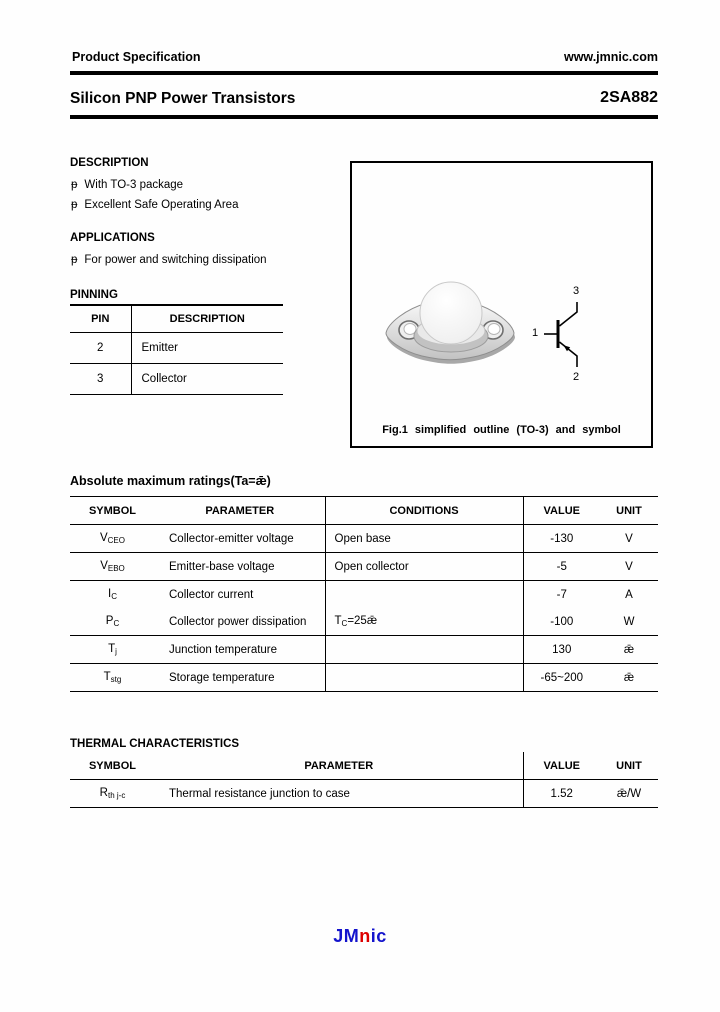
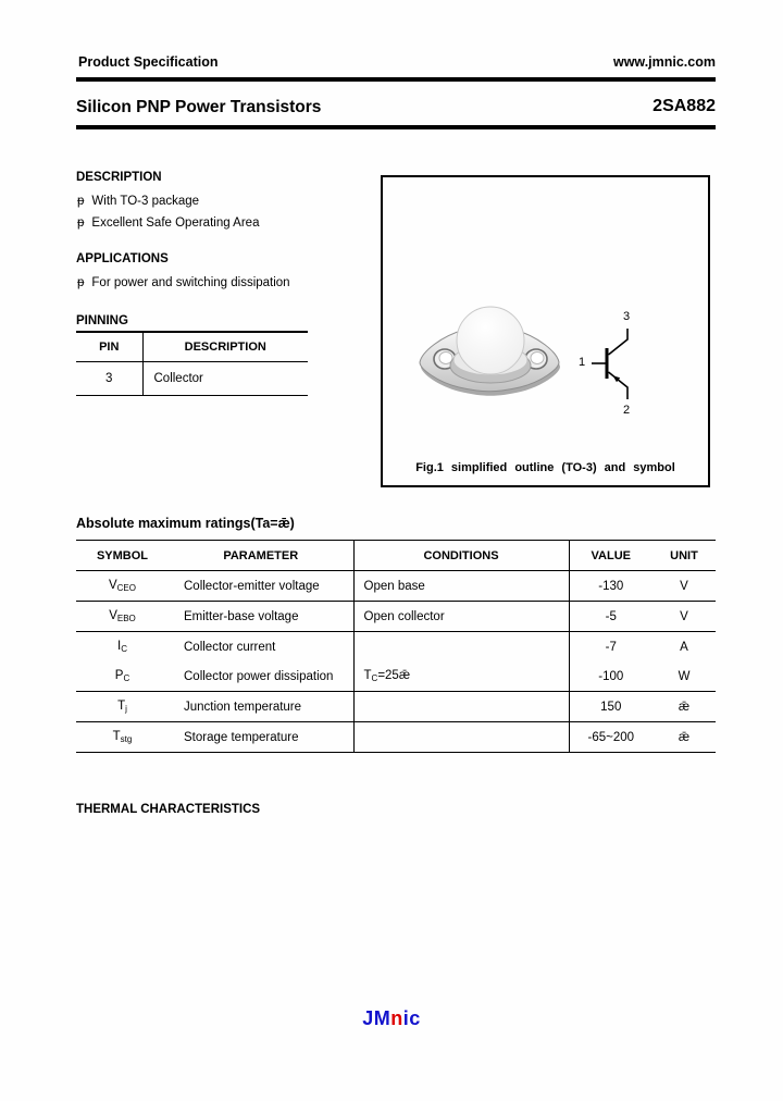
  Product Specification
  www.jmnic.com
  Silicon PNP Power Transistors
  2SA882
  DESCRIPTION
  ᵽ With TO-3 package
  ᵽ Excellent Safe Operating Area
  APPLICATIONS
  ᵽ For power and switching dissipation
  PINNING
  PIN	DESCRIPTION
- 2	Emitter
  3	Collector
  1
  3
  2
  Fig.1 simplified outline (TO-3) and symbol
  Absolute maximum ratings(Ta=ǣ)
  SYMBOL	PARAMETER	CONDITIONS	VALUE	UNIT
  VCEO	Collector-emitter voltage	Open base	-130	V
  VEBO	Emitter-base voltage	Open collector	-5	V
  IC	Collector current		-7	A
  PC	Collector power dissipation	TC=25ǣ	-100	W
- Tj	Junction temperature		130	ǣ
+ Tj	Junction temperature		150	ǣ
  Tstg	Storage temperature		-65~200	ǣ
  THERMAL CHARACTERISTICS
- SYMBOL	PARAMETER	VALUE	UNIT
- Rth j-c	Thermal resistance junction to case	1.52	ǣ/W
  JMnic
